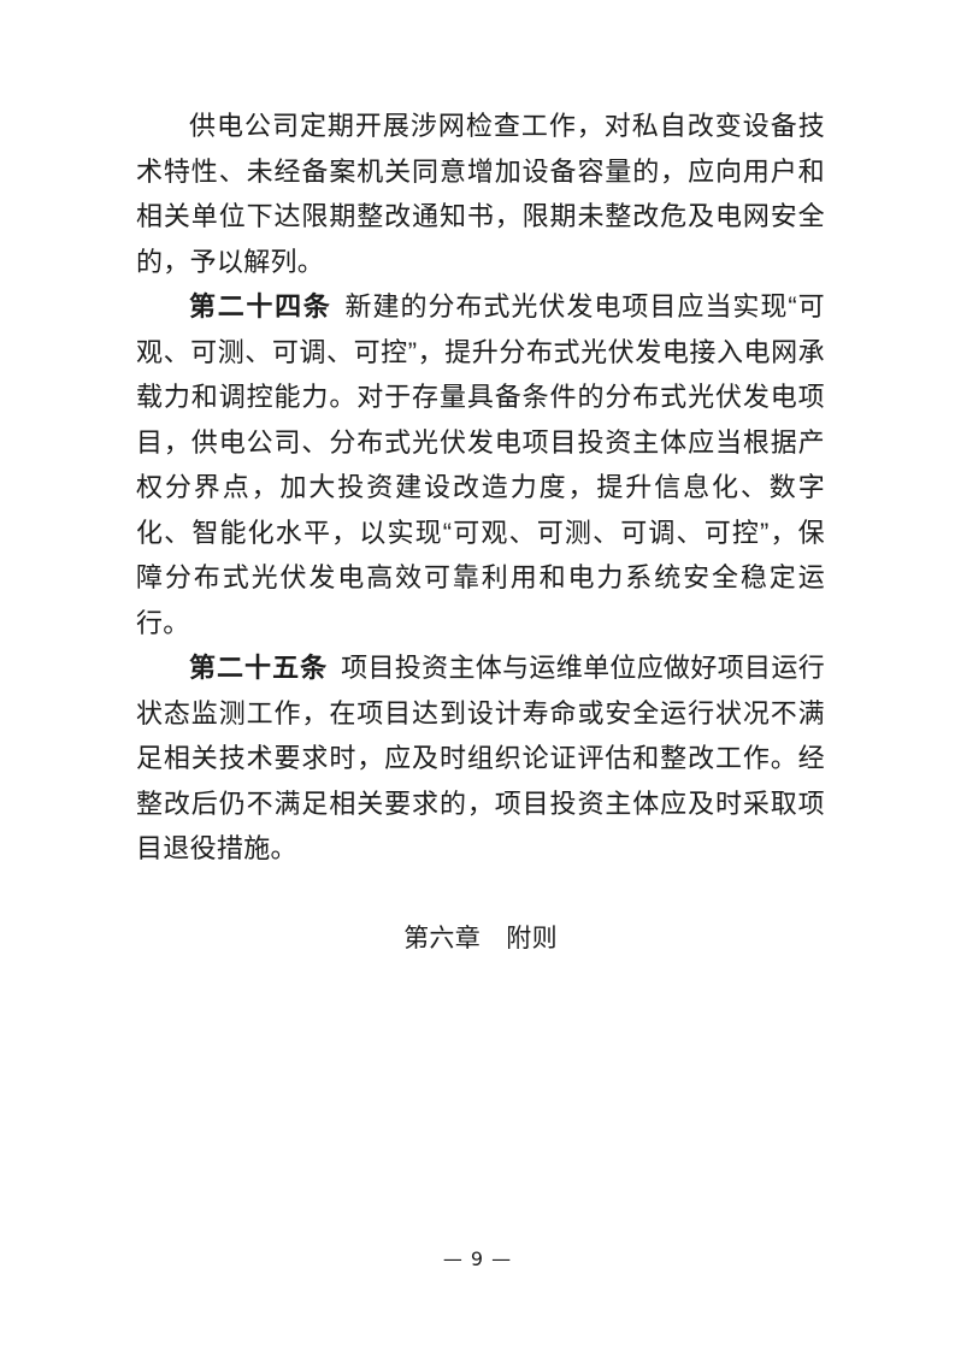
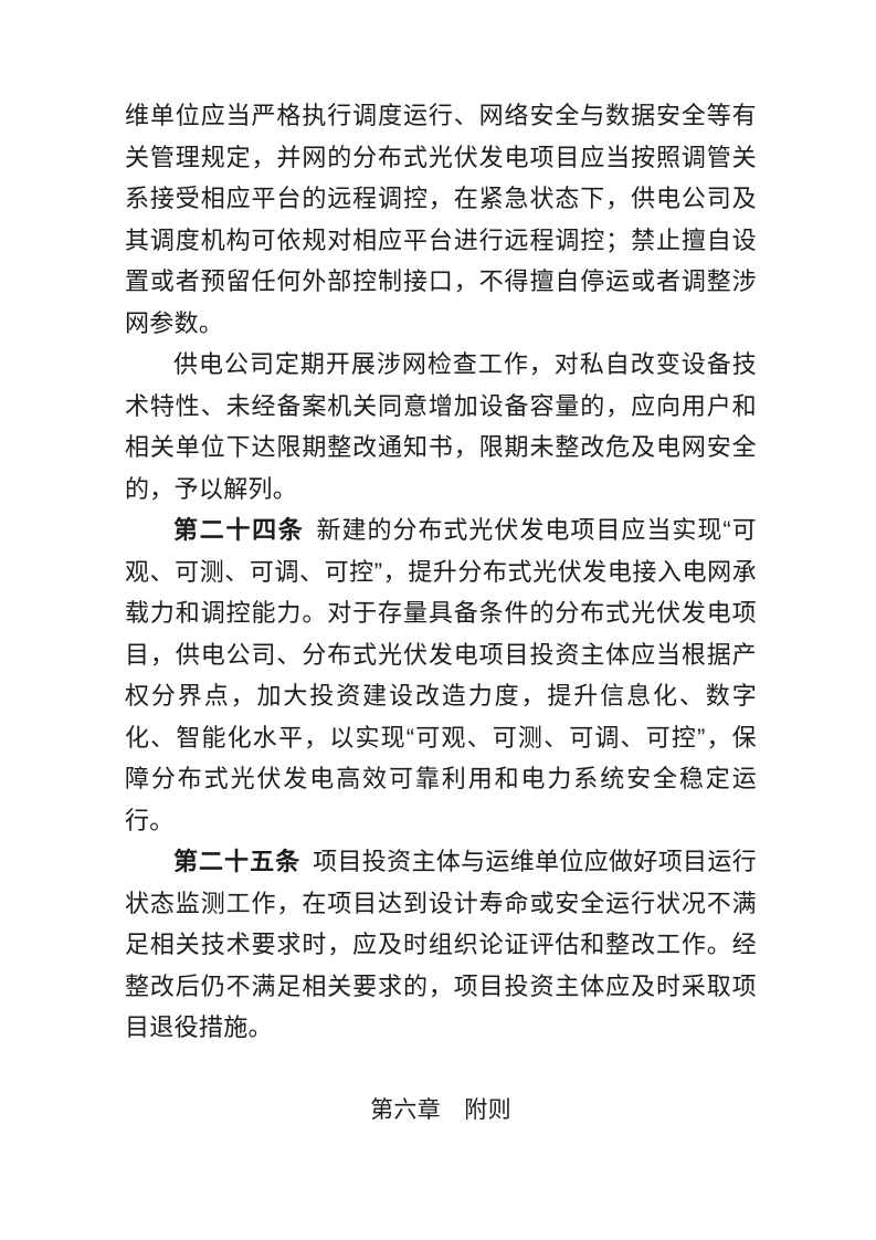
+ 维单位应当严格执行调度运行、网络安全与数据安全等有关管理规定，并网的分布式光伏发电项目应当按照调管关系接受相应平台的远程调控，在紧急状态下，供电公司及其调度机构可依规对相应平台进行远程调控；禁止擅自设置或者预留任何外部控制接口，不得擅自停运或者调整涉网参数。
  供电公司定期开展涉网检查工作，对私自改变设备技术特性、未经备案机关同意增加设备容量的，应向用户和相关单位下达限期整改通知书，限期未整改危及电网安全的，予以解列。
  第二十四条 新建的分布式光伏发电项目应当实现“可观、可测、可调、可控”，提升分布式光伏发电接入电网承载力和调控能力。对于存量具备条件的分布式光伏发电项目，供电公司、分布式光伏发电项目投资主体应当根据产权分界点，加大投资建设改造力度，提升信息化、数字化、智能化水平，以实现“可观、可测、可调、可控”，保障分布式光伏发电高效可靠利用和电力系统安全稳定运行。
  第二十五条 项目投资主体与运维单位应做好项目运行状态监测工作，在项目达到设计寿命或安全运行状况不满足相关技术要求时，应及时组织论证评估和整改工作。经整改后仍不满足相关要求的，项目投资主体应及时采取项目退役措施。
  第六章 附则
- — 9 —
